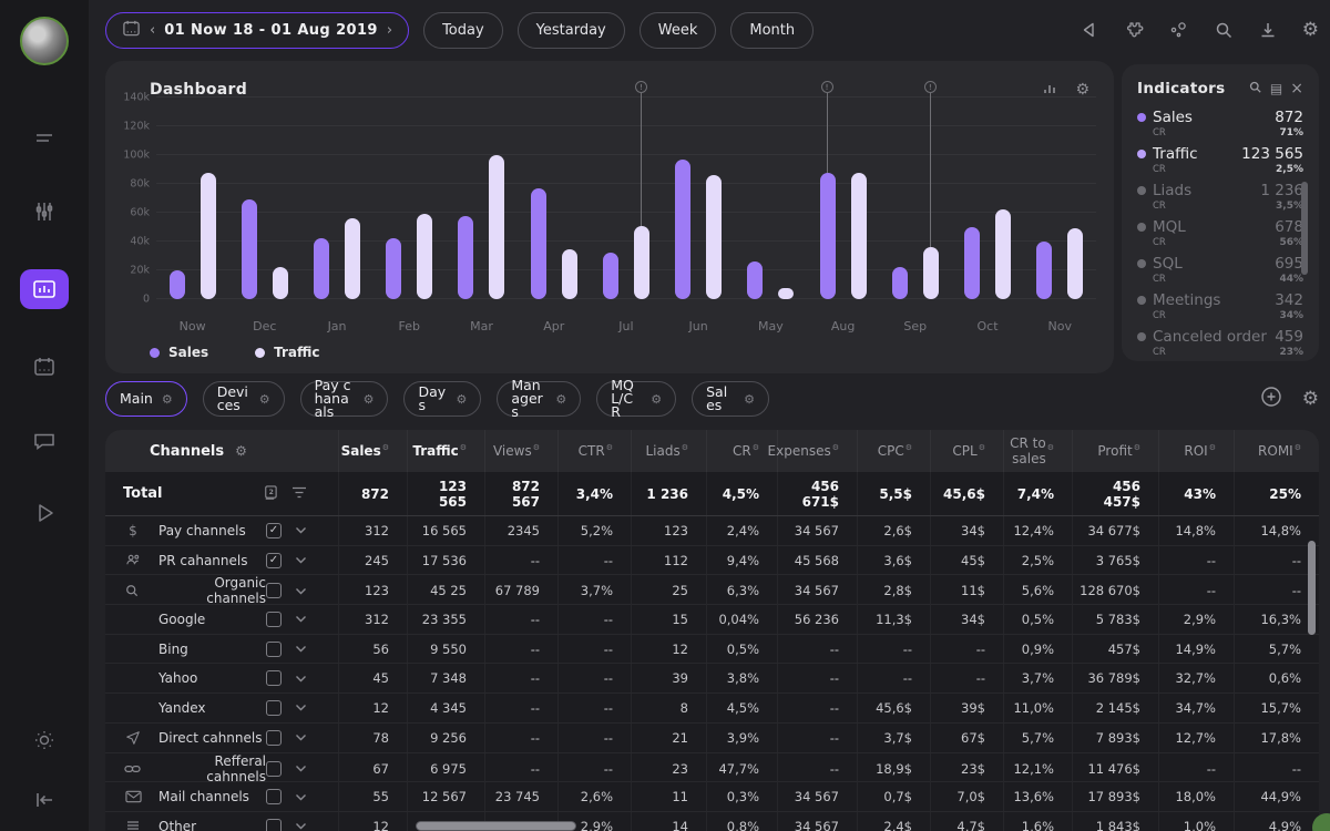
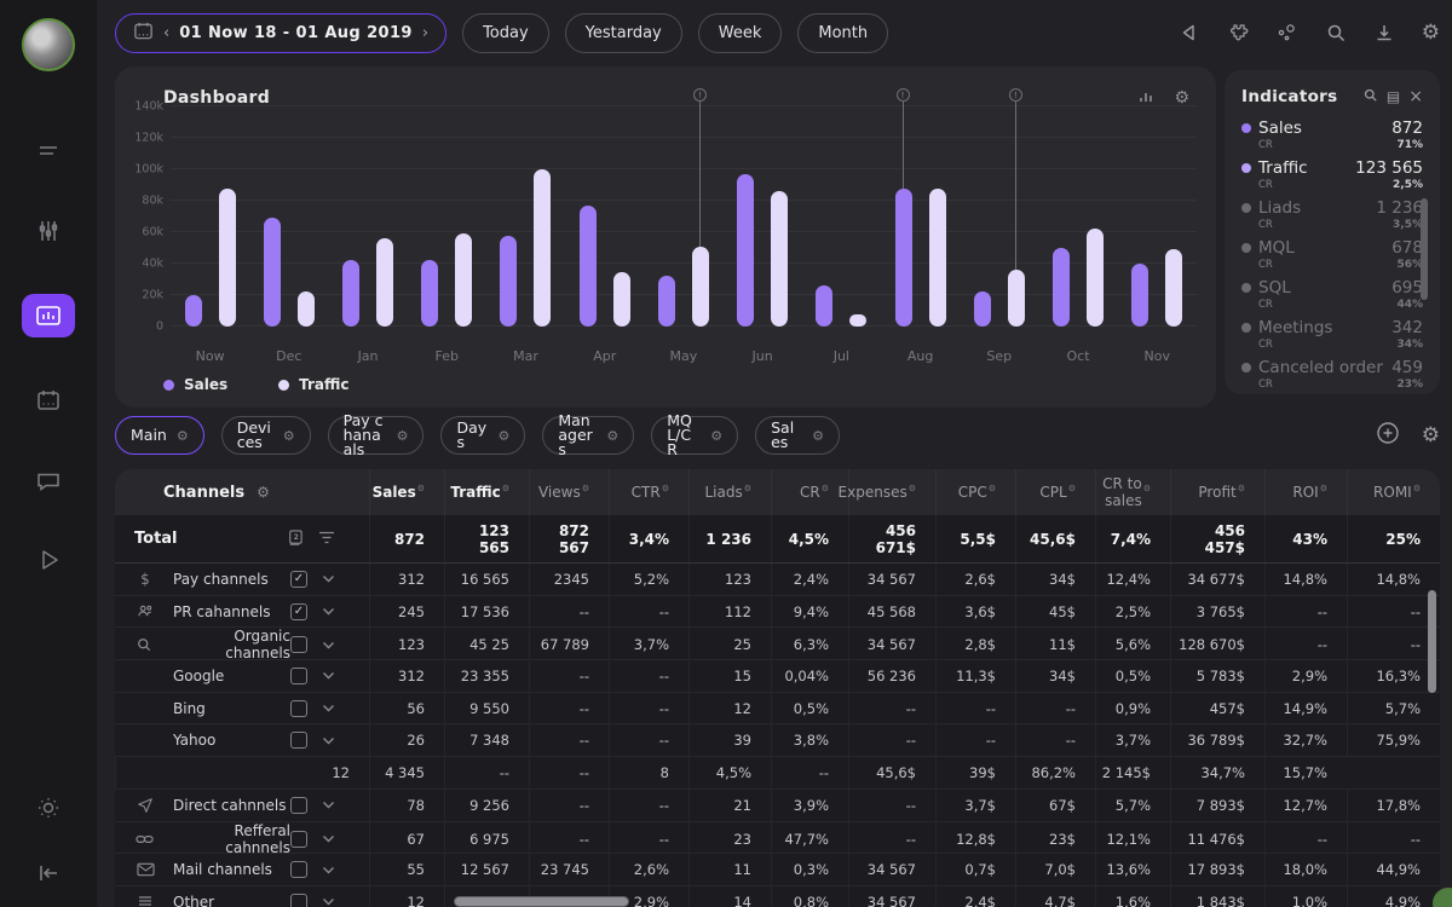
  ‹
  01 Now 18 - 01 Aug 2019
  ›
  Today
  Yestarday
  Week
  Month
  ⚙
  Dashboard
  ⚙
  0
  20k
  40k
  60k
  80k
  100k
  120k
  140k
  !
  !
  !
  Now
  Dec
  Jan
  Feb
  Mar
  Apr
- Jul
+ May
  Jun
- May
+ Jul
  Aug
  Sep
  Oct
  Nov
  Sales
  Traffic
  Indicators
  ▤
  ×
  Sales
  872
  CR
  71%
  Traffic
  123 565
  CR
  2,5%
  Liads
  1 236
  CR
  3,5%
  MQL
  678
  CR
  56%
  SQL
  695
  CR
  44%
  Meetings
  342
  CR
  34%
  Canceled order
  459
  CR
  23%
  Main
  ⚙
  Devices
  ⚙
  Pay chanaals
  ⚙
  Days
  ⚙
  Managers
  ⚙
  MQL/CR
  ⚙
  Sales
  ⚙
  ⚙
  Channels
  ⚙
  Sales
  ⚙
  Traffic
  ⚙
  Views
  ⚙
  CTR
  ⚙
  Liads
  ⚙
  CR
  ⚙
  Expenses
  ⚙
  CPC
  ⚙
  CPL
  ⚙
  CR to sales
  ⚙
  Profit
  ⚙
  ROI
  ⚙
  ROMI
  ⚙
  Total
  872
  123 565
  872 567
  3,4%
  1 236
  4,5%
  456 671$
  5,5$
  45,6$
  7,4%
  456 457$
  43%
  25%
  $
  Pay channels
  ✓
  312
  16 565
  2345
  5,2%
  123
  2,4%
  34 567
  2,6$
  34$
  12,4%
  34 677$
  14,8%
  14,8%
  PR cahannels
  ✓
  245
  17 536
  --
  --
  112
  9,4%
  45 568
  3,6$
  45$
  2,5%
  3 765$
  --
  --
  Organic channels
  123
  45 25
  67 789
  3,7%
  25
  6,3%
  34 567
  2,8$
  11$
  5,6%
  128 670$
  --
  --
  Google
  312
  23 355
  --
  --
  15
  0,04%
  56 236
  11,3$
  34$
  0,5%
  5 783$
  2,9%
  16,3%
  Bing
  56
  9 550
  --
  --
  12
  0,5%
  --
  --
  --
  0,9%
  457$
  14,9%
  5,7%
  Yahoo
- 45
+ 26
  7 348
  --
  --
  39
  3,8%
  --
  --
  --
  3,7%
  36 789$
  32,7%
- 0,6%
+ 75,9%
- Yandex
  12
  4 345
  --
  --
  8
  4,5%
  --
  45,6$
  39$
- 11,0%
+ 86,2%
  2 145$
  34,7%
  15,7%
  Direct cahnnels
  78
  9 256
  --
  --
  21
  3,9%
  --
  3,7$
  67$
  5,7%
  7 893$
  12,7%
  17,8%
  Refferal cahnnels
  67
  6 975
  --
  --
  23
  47,7%
  --
- 18,9$
+ 12,8$
  23$
  12,1%
  11 476$
  --
  --
  Mail channels
  55
  12 567
  23 745
  2,6%
  11
  0,3%
  34 567
  0,7$
  7,0$
  13,6%
  17 893$
  18,0%
  44,9%
  Other
  12
  2,9%
  14
  0,8%
  34 567
  2,4$
  4,7$
  1,6%
  1 843$
  1,0%
  4,9%
